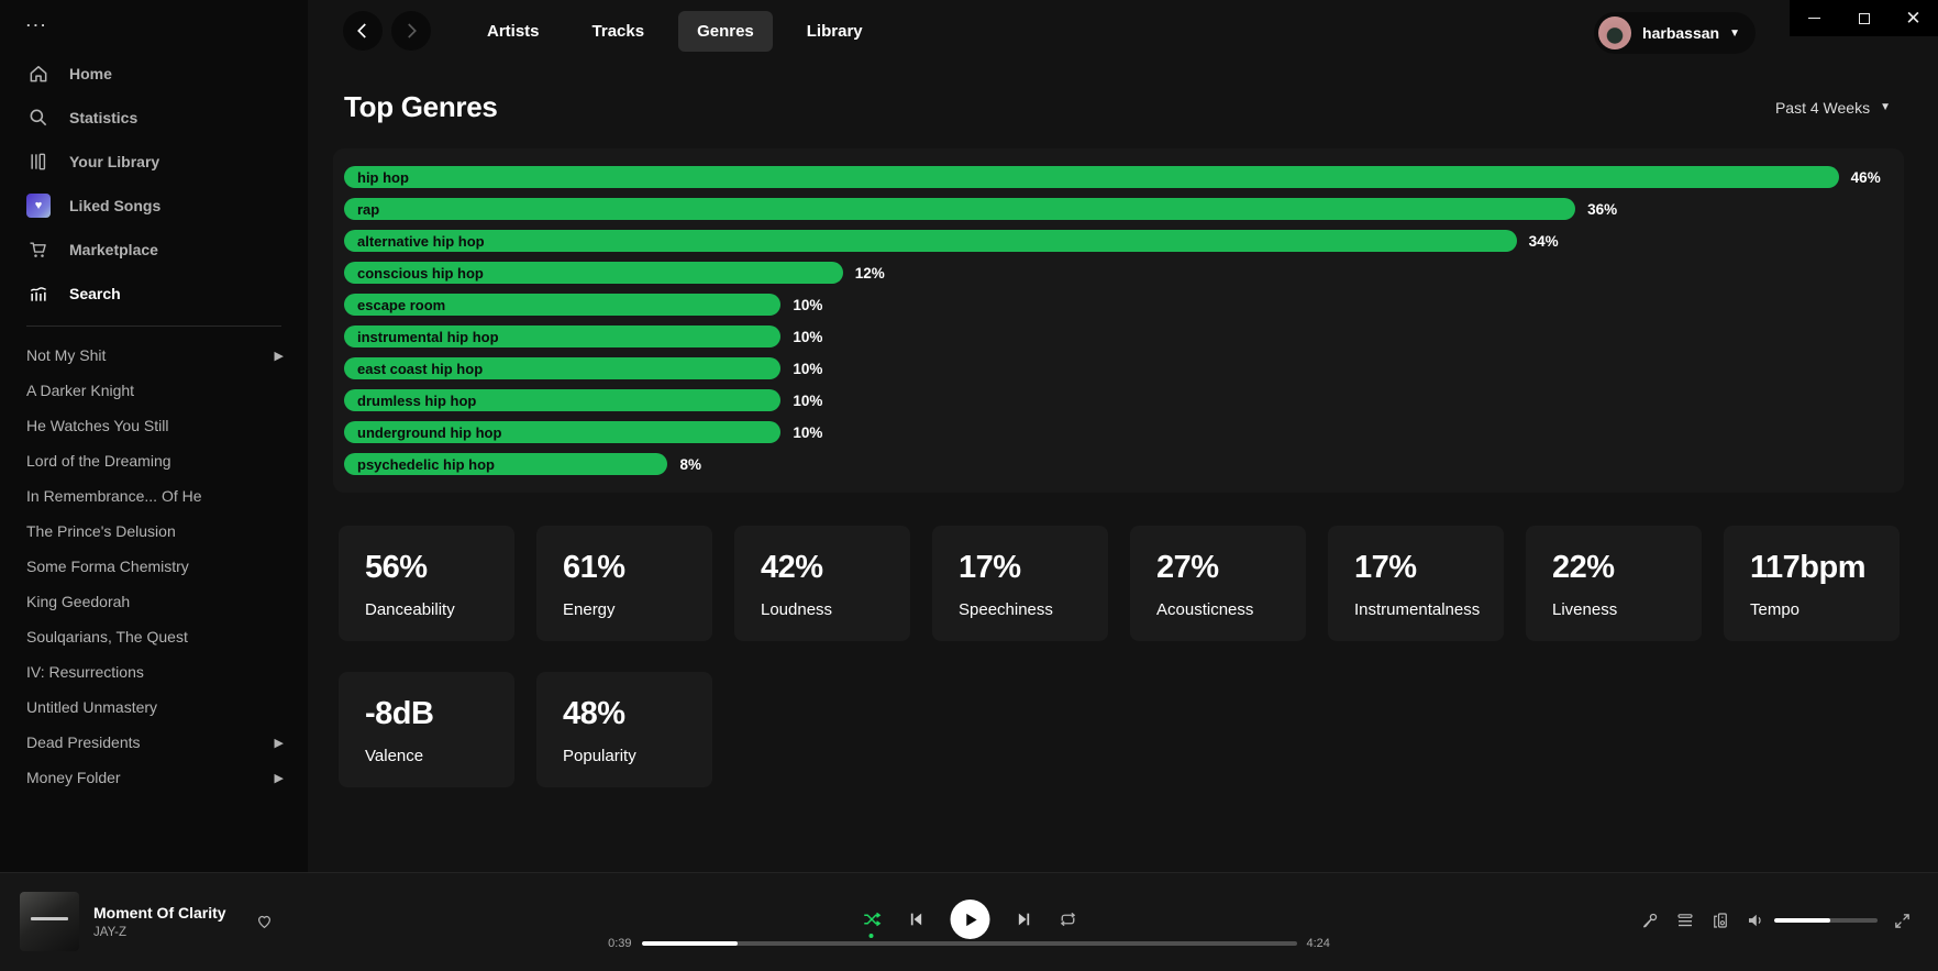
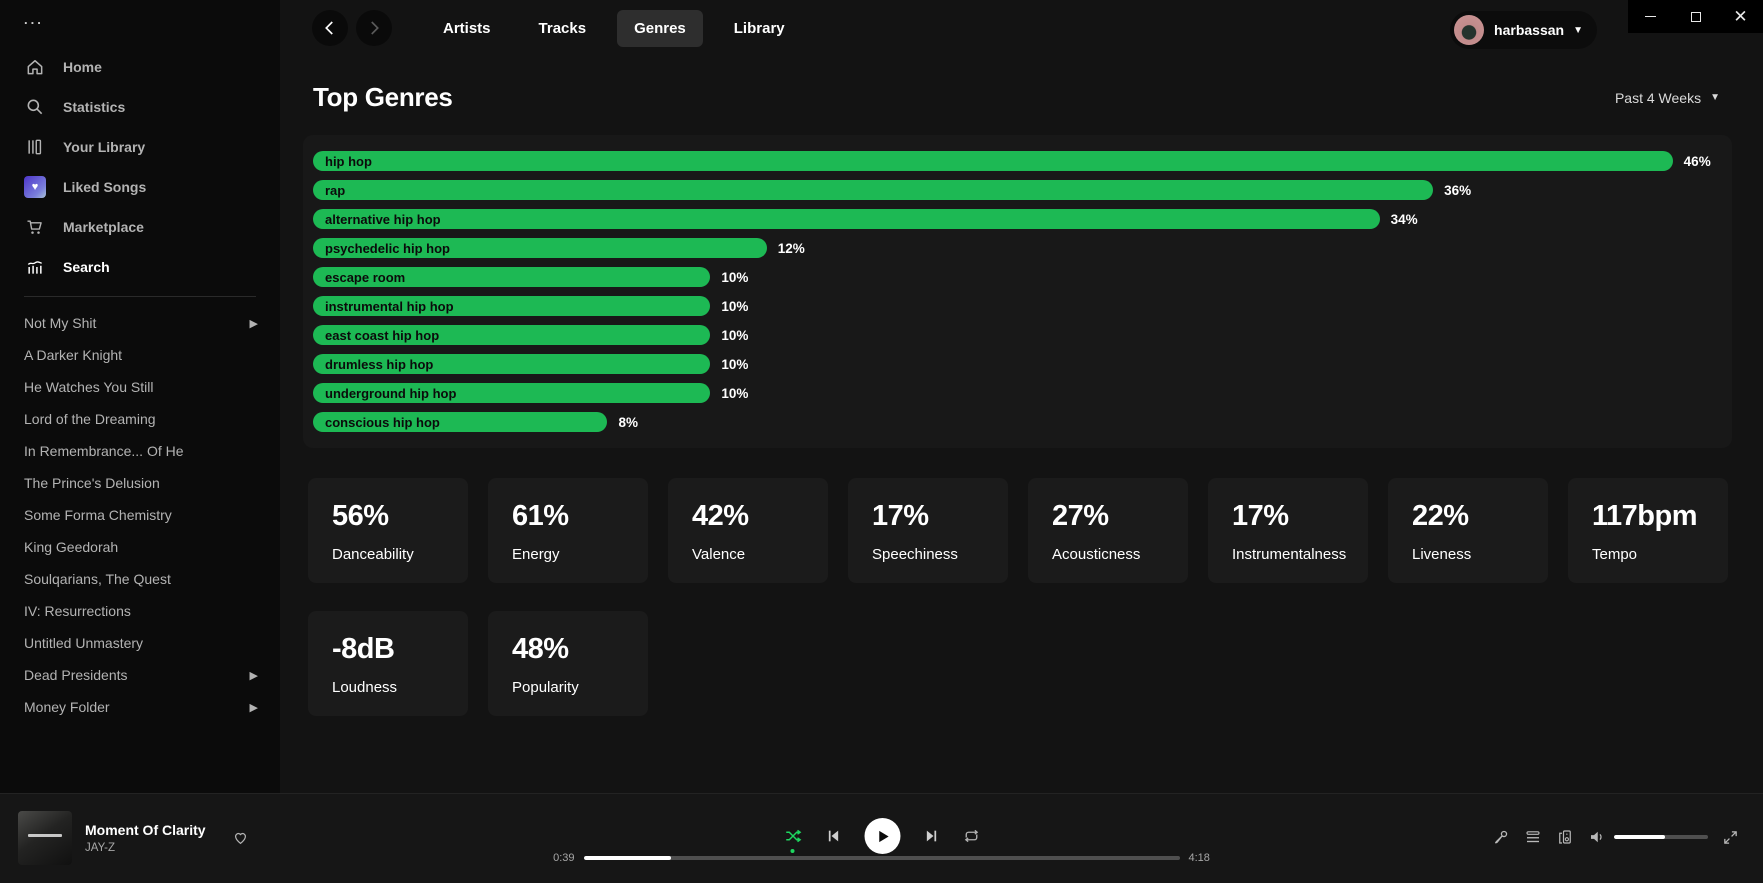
  ✕
  ...
  Home
  Statistics
  Your Library
  ♥
  Liked Songs
  Marketplace
  Search
  Not My Shit
  ▶
  A Darker Knight
  He Watches You Still
  Lord of the Dreaming
  In Remembrance... Of He
  The Prince's Delusion
  Some Forma Chemistry
  King Geedorah
  Soulqarians, The Quest
  IV: Resurrections
  Untitled Unmastery
  Dead Presidents
  ▶
  Money Folder
  ▶
  Artists
  Tracks
  Genres
  Library
  harbassan
  ▼
  Top Genres
  Past 4 Weeks
  ▼
  hip hop
  46%
  rap
  36%
  alternative hip hop
  34%
- conscious hip hop
+ psychedelic hip hop
  12%
  escape room
  10%
  instrumental hip hop
  10%
  east coast hip hop
  10%
  drumless hip hop
  10%
  underground hip hop
  10%
- psychedelic hip hop
+ conscious hip hop
  8%
  56%
  Danceability
  61%
  Energy
  42%
- Loudness
+ Valence
  17%
  Speechiness
  27%
  Acousticness
  17%
  Instrumentalness
  22%
  Liveness
  117bpm
  Tempo
  -8dB
- Valence
+ Loudness
  48%
  Popularity
  Moment Of Clarity
  JAY-Z
  0:39
- 4:24
+ 4:18
